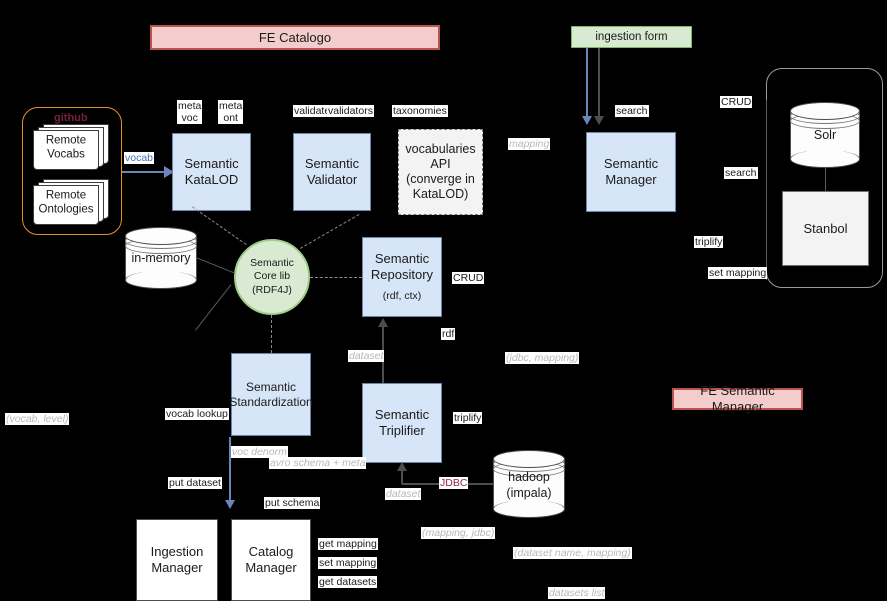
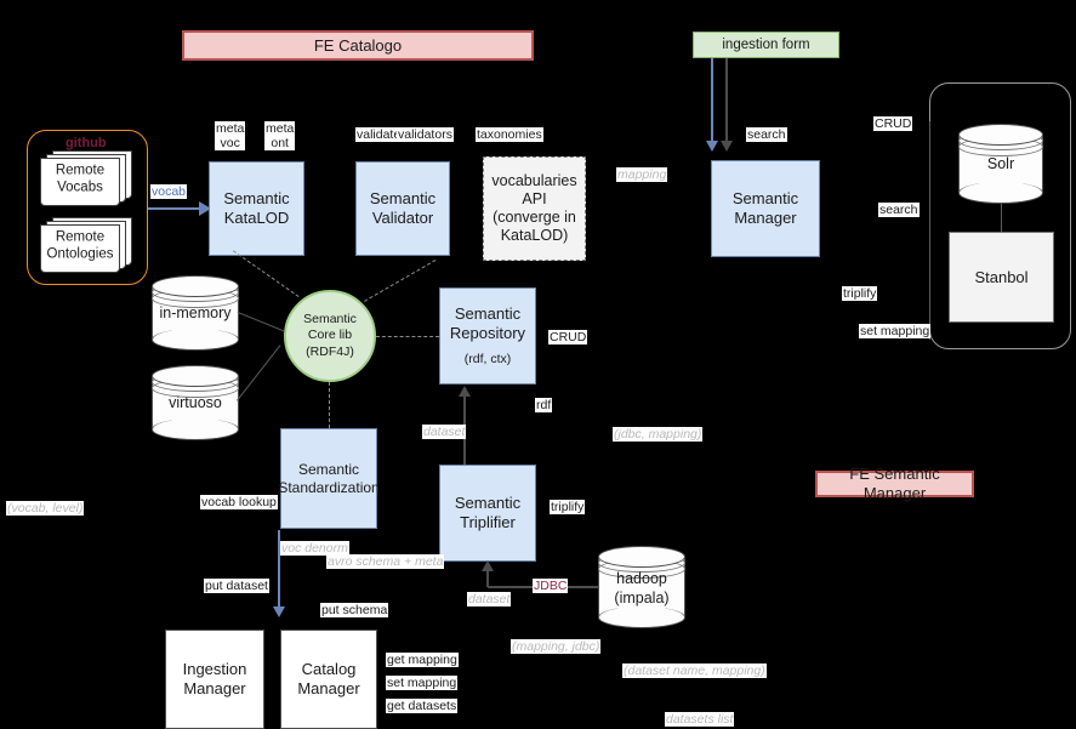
  FE Catalogo
  ingestion form
  github
  Remote
  Vocabs
  Remote
  Ontologies
  vocab
  meta
  voc
  meta
  ont
  validat
  validators
  taxonomies
  mapping
  search
  Semantic
  KataLOD
  Semantic
  Validator
  vocabularies
  API
  (converge in
  KataLOD)
  Semantic
  Manager
  Solr
  Stanbol
  CRUD
  search
  triplify
  set mapping
  in-memory
+ virtuoso
  Semantic
  Core lib
  (RDF4J)
  Semantic
  Repository
  (rdf, ctx)
  CRUD
  rdf
  (jdbc, mapping)
  dataset
  Semantic
  Standardization
  Semantic
  Triplifier
  triplify
  JDBC
  dataset
  hadoop
  (impala)
  Ingestion
  Manager
  Catalog
  Manager
  vocab lookup
  voc denorm
  avro schema + meta
  put dataset
  put schema
  get mapping
  set mapping
  get datasets
  (vocab, level)
  (mapping, jdbc)
  (dataset name, mapping)
  datasets list
  FE Semantic Manager
